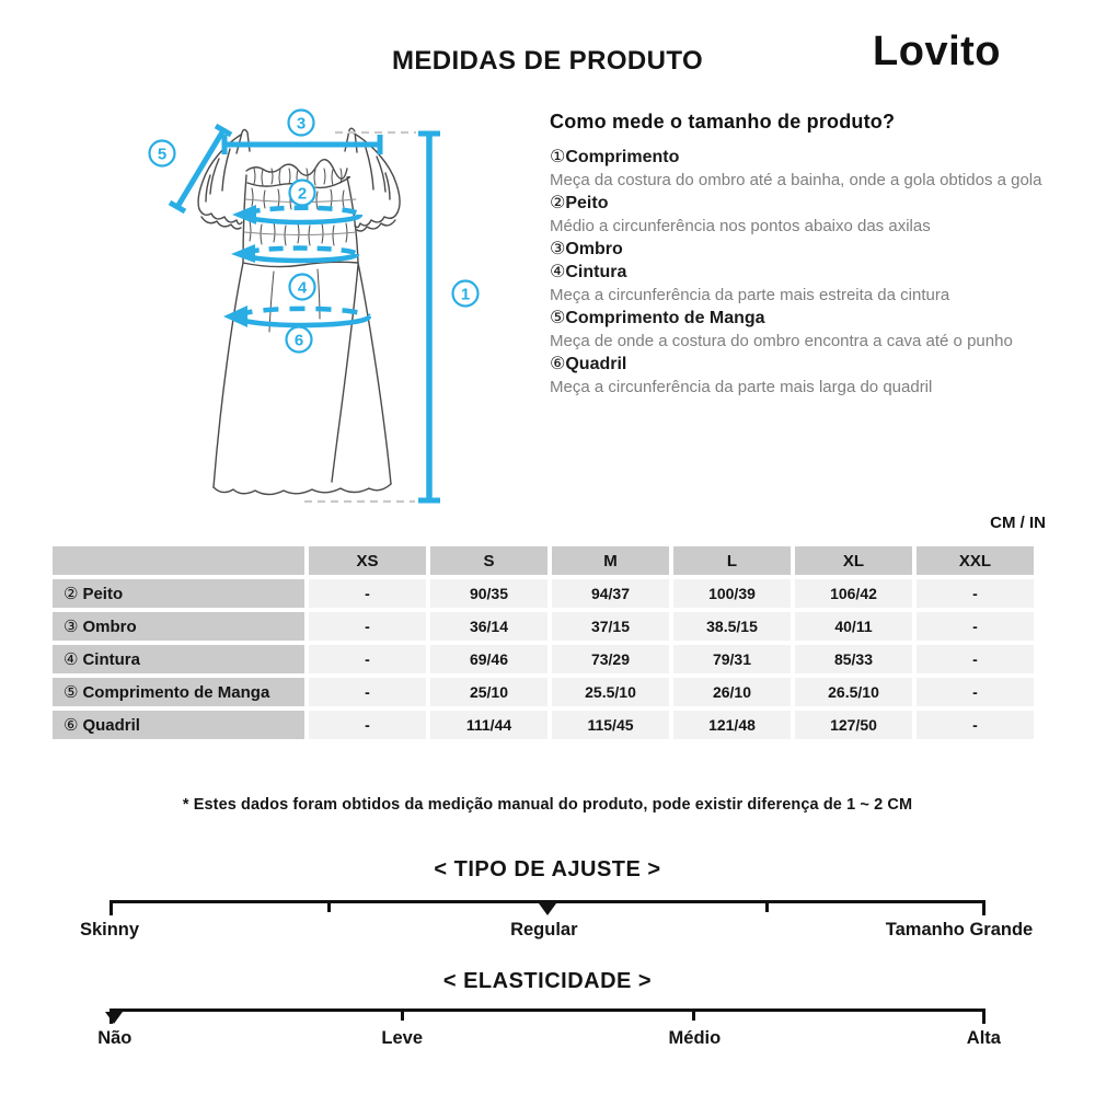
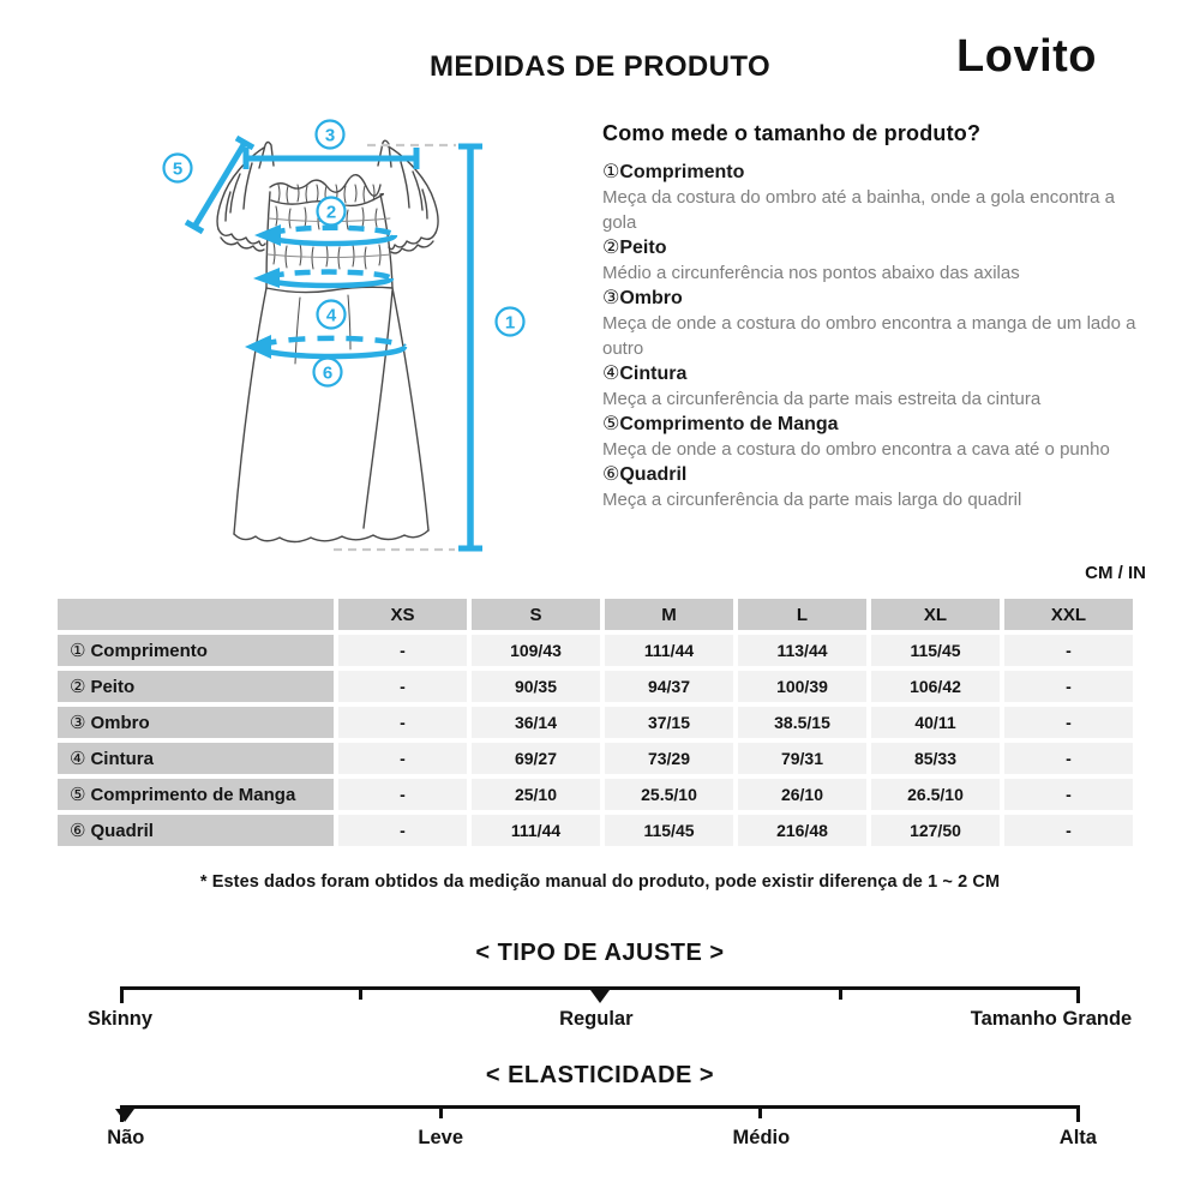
  MEDIDAS DE PRODUTO
  Lovito
  3
  5
  2
  4
  6
  1
  Como mede o tamanho de produto?
  ①Comprimento
- Meça da costura do ombro até a bainha, onde a gola obtidos a gola
+ Meça da costura do ombro até a bainha, onde a gola encontra a gola
  ②Peito
  Médio a circunferência nos pontos abaixo das axilas
  ③Ombro
+ Meça de onde a costura do ombro encontra a manga de um lado a outro
  ④Cintura
  Meça a circunferência da parte mais estreita da cintura
  ⑤Comprimento de Manga
  Meça de onde a costura do ombro encontra a cava até o punho
  ⑥Quadril
  Meça a circunferência da parte mais larga do quadril
  CM / IN
  	XS	S	M	L	XL	XXL
+ ① Comprimento	-	109/43	111/44	113/44	115/45	-
  ② Peito	-	90/35	94/37	100/39	106/42	-
  ③ Ombro	-	36/14	37/15	38.5/15	40/11	-
- ④ Cintura	-	69/46	73/29	79/31	85/33	-
+ ④ Cintura	-	69/27	73/29	79/31	85/33	-
  ⑤ Comprimento de Manga	-	25/10	25.5/10	26/10	26.5/10	-
- ⑥ Quadril	-	111/44	115/45	121/48	127/50	-
+ ⑥ Quadril	-	111/44	115/45	216/48	127/50	-
  * Estes dados foram obtidos da medição manual do produto, pode existir diferença de 1 ~ 2 CM
  < TIPO DE AJUSTE >
  Skinny
  Regular
  Tamanho Grande
  < ELASTICIDADE >
  Não
  Leve
  Médio
  Alta
